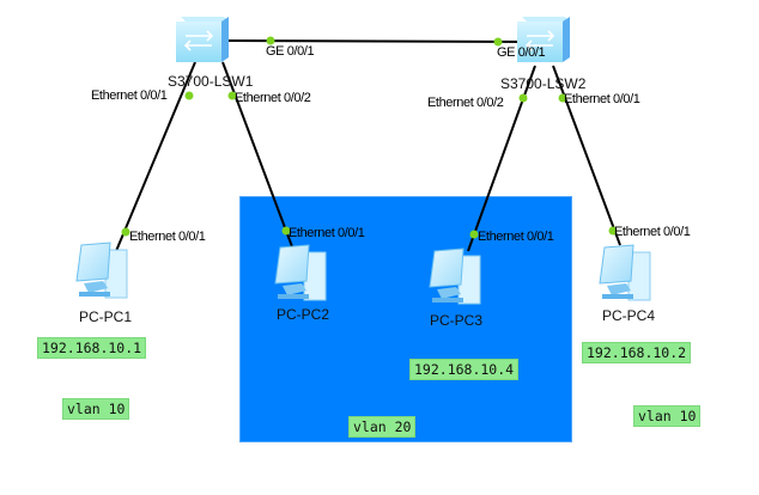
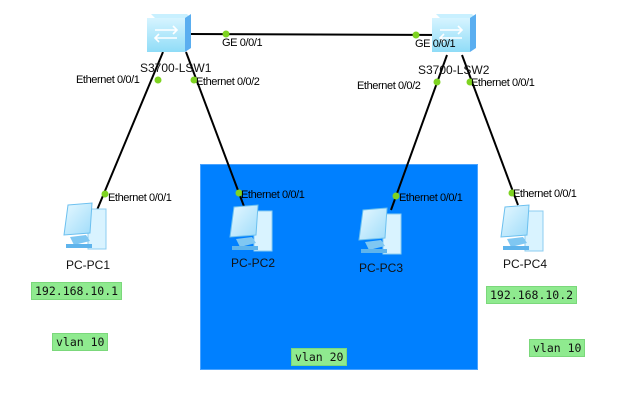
  S3700-LSW1
  S3700-LSW2
  GE 0/0/1
  GE 0/0/1
  Ethernet 0/0/1
  Ethernet 0/0/2
  Ethernet 0/0/2
  Ethernet 0/0/1
  Ethernet 0/0/1
  Ethernet 0/0/1
  Ethernet 0/0/1
  Ethernet 0/0/1
  PC-PC1
  PC-PC2
  PC-PC3
  PC-PC4
  192.168.10.1
- 192.168.10.4
  192.168.10.2
  vlan 10
  vlan 20
  vlan 10
